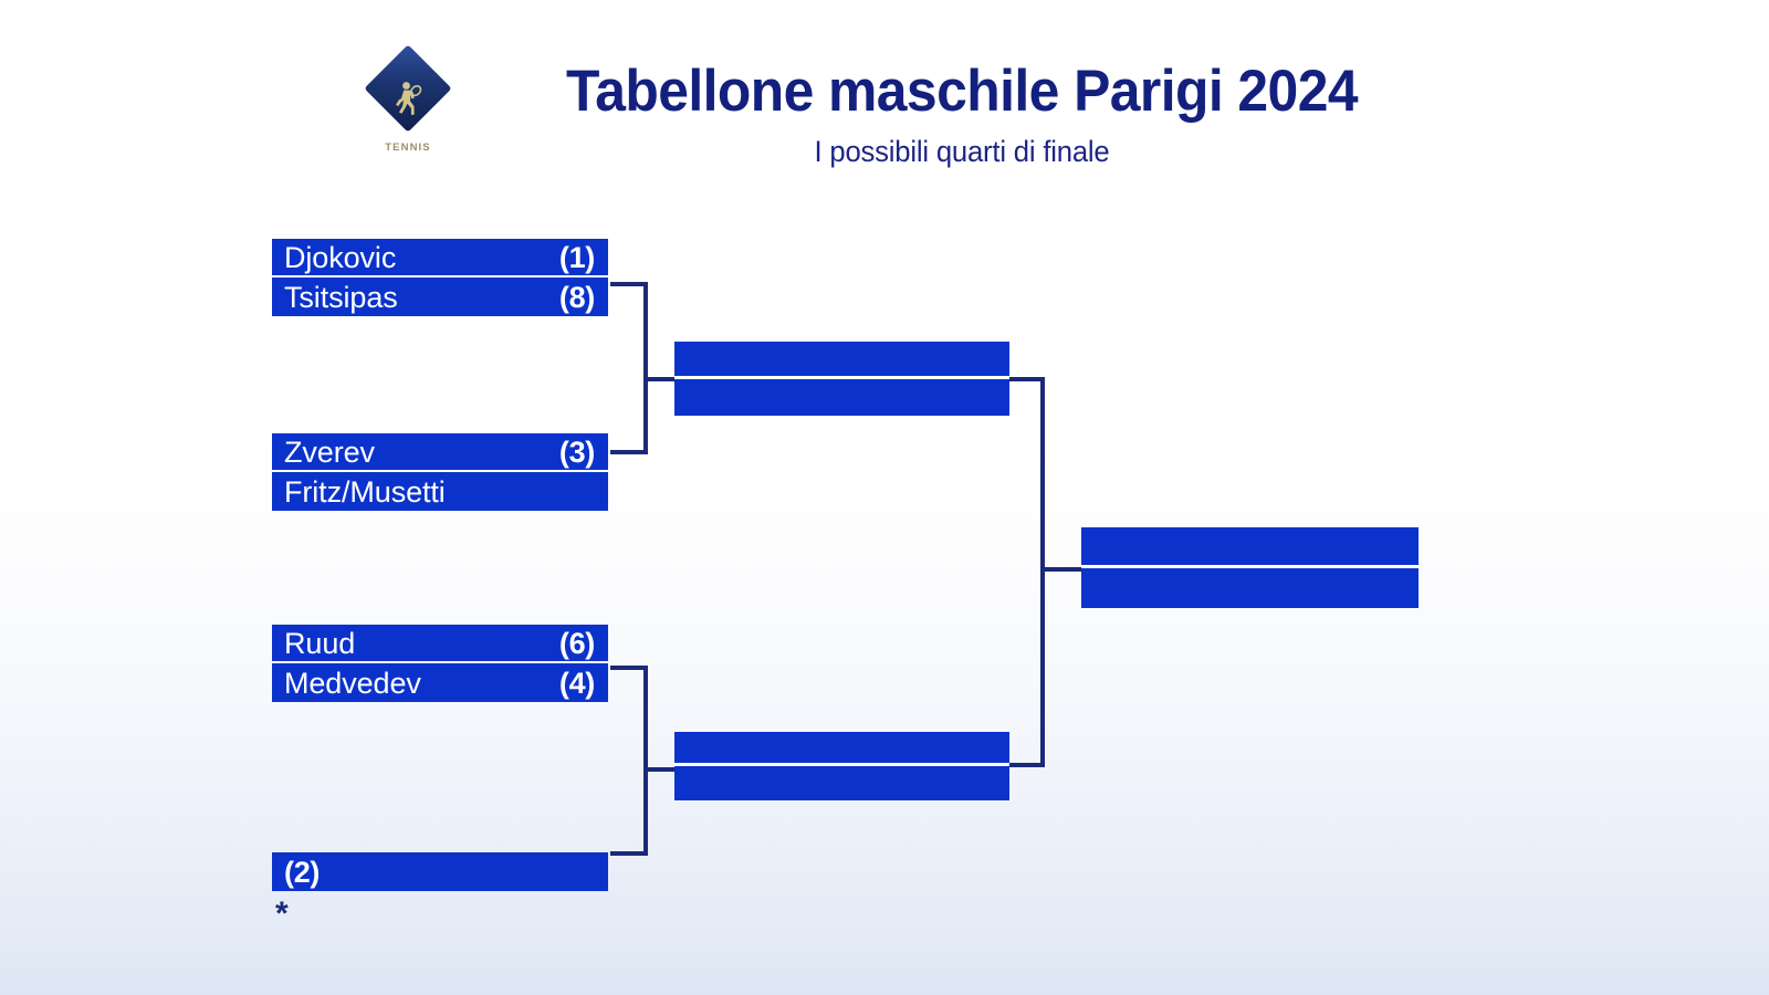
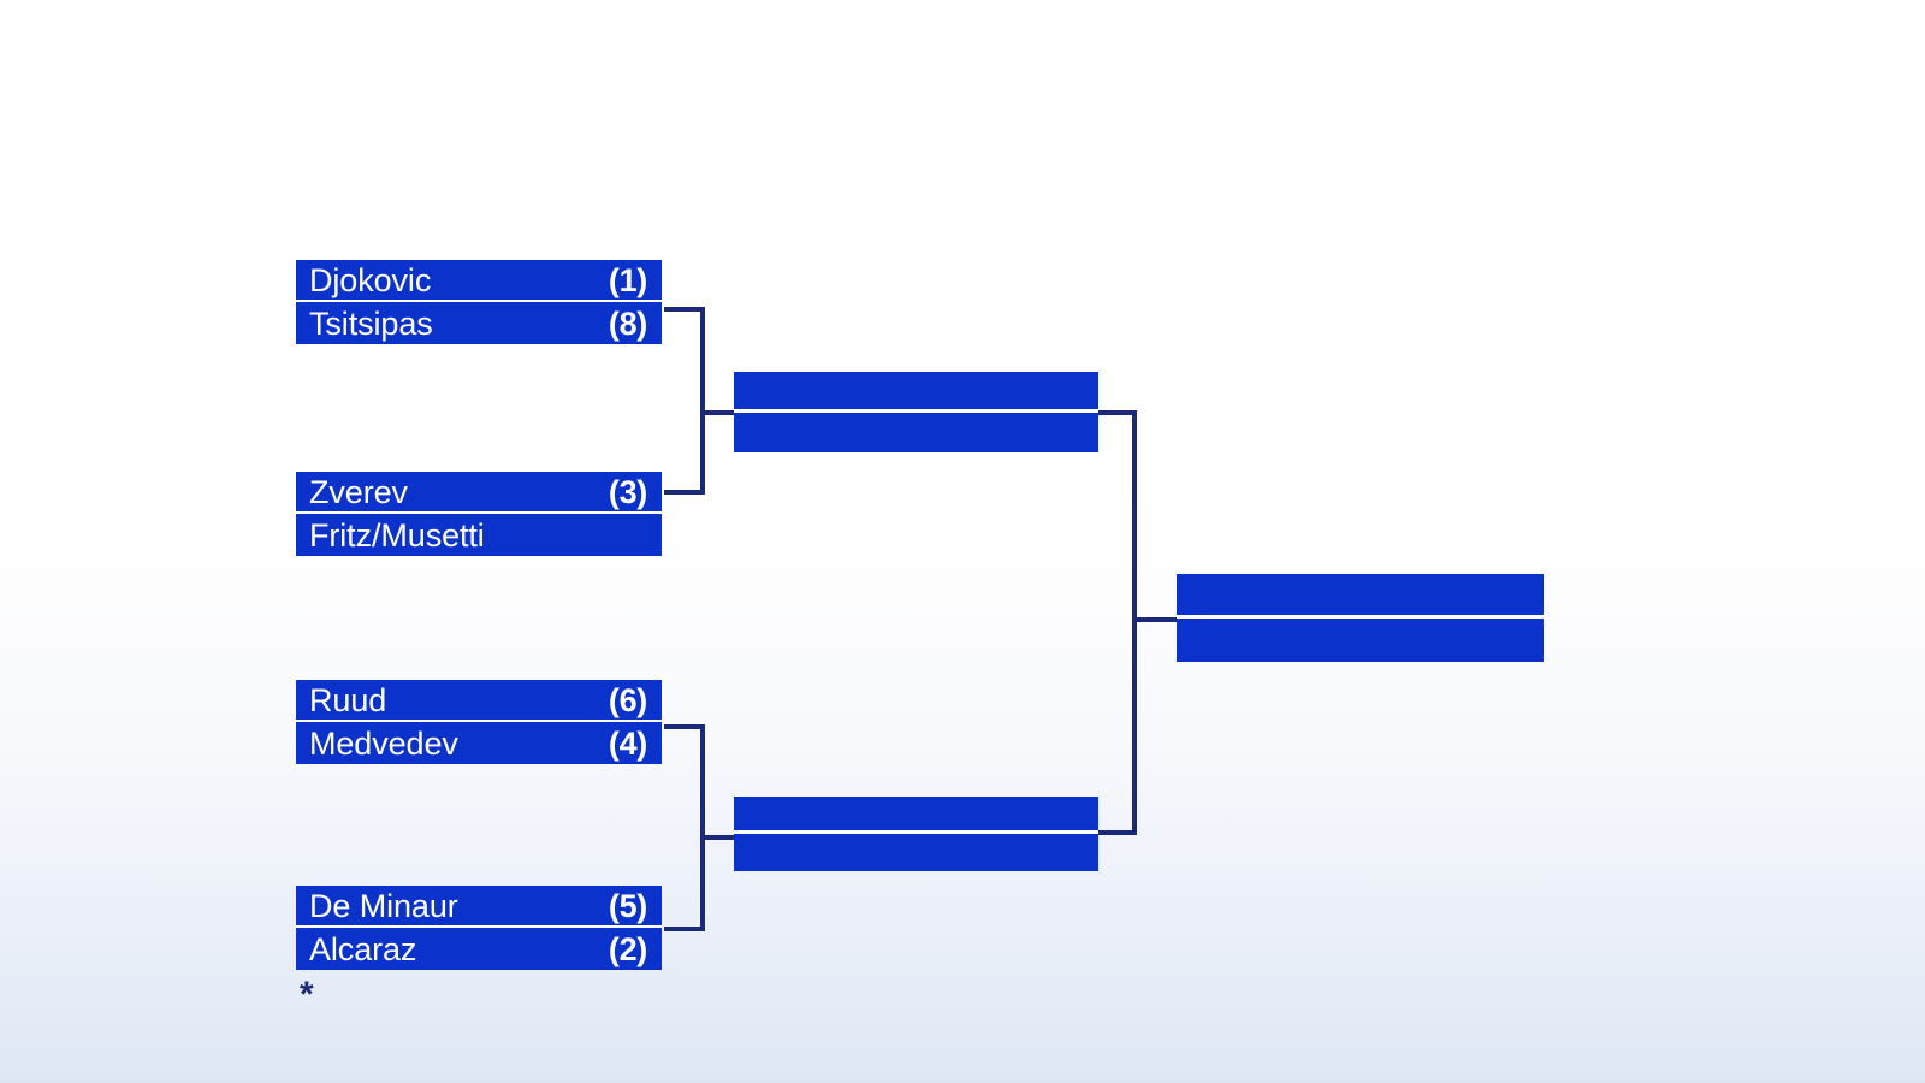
- TENNIS
- Tabellone maschile Parigi 2024
- I possibili quarti di finale
  Djokovic
  (1)
  Tsitsipas
  (8)
  Zverev
  (3)
  Fritz/Musetti
  Ruud
  (6)
  Medvedev
  (4)
+ De Minaur
+ (5)
+ Alcaraz
  (2)
  *
